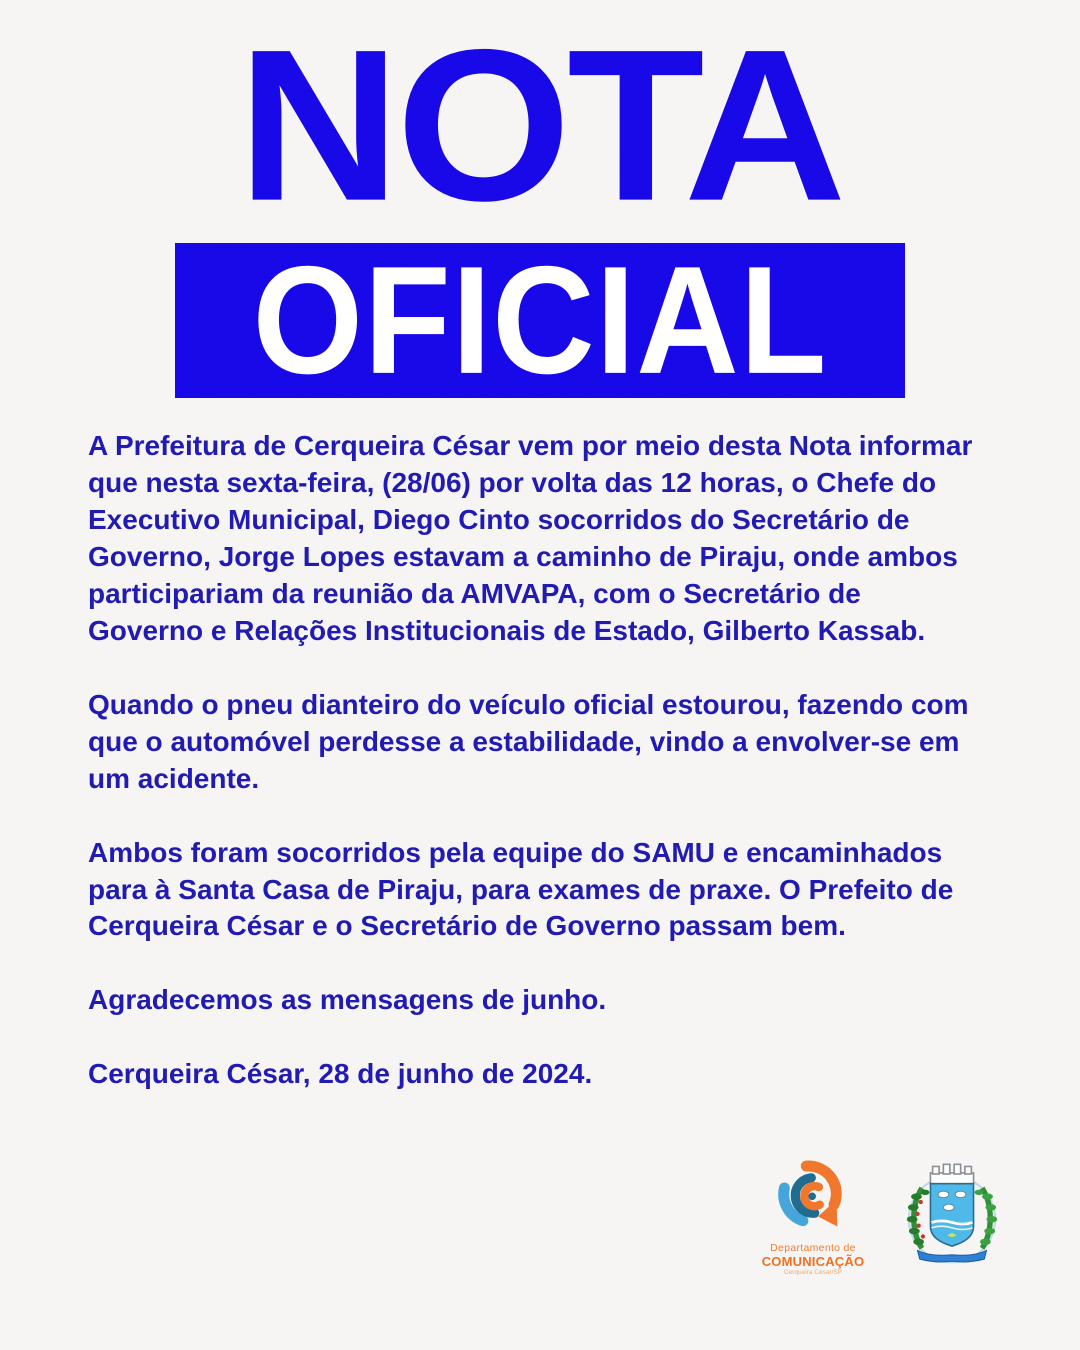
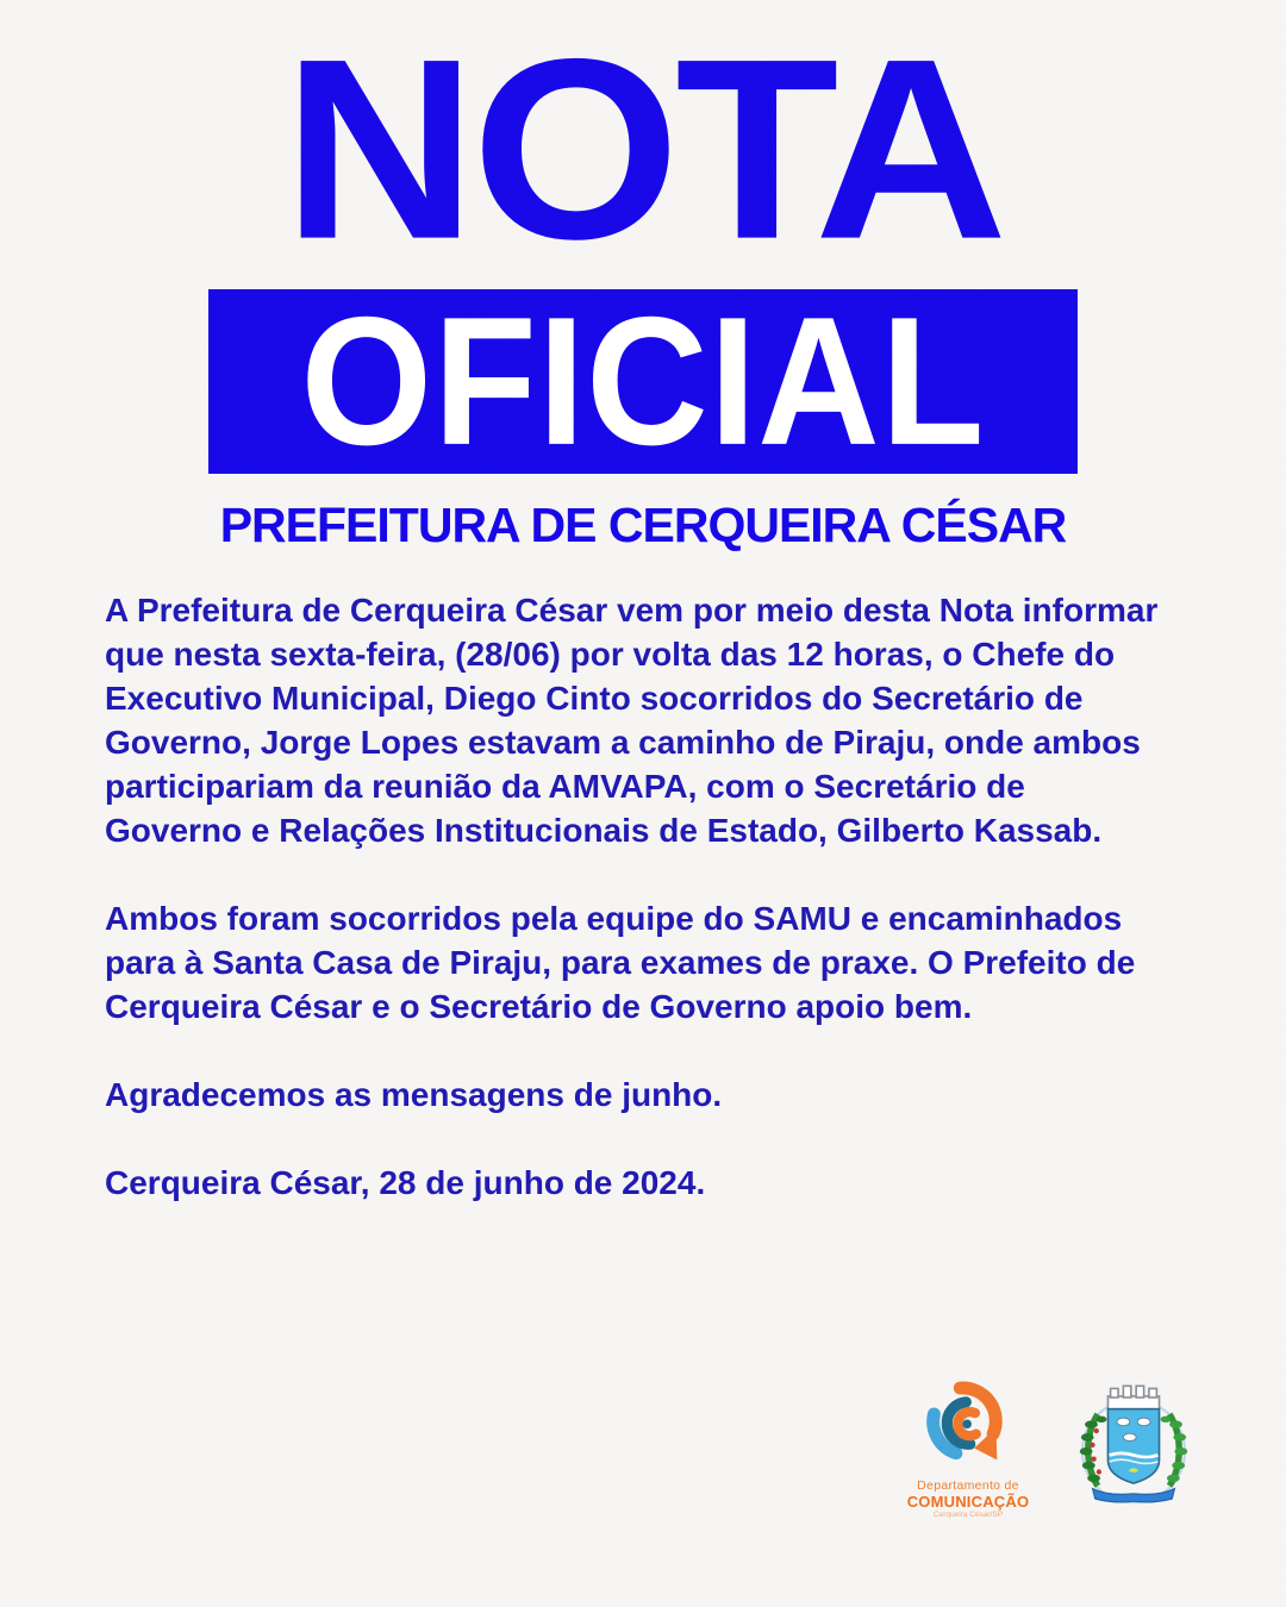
  NOTA
  OFICIAL
+ PREFEITURA DE CERQUEIRA CÉSAR
  A Prefeitura de Cerqueira César vem por meio desta Nota informar que nesta sexta-feira, (28/06) por volta das 12 horas, o Chefe do Executivo Municipal, Diego Cinto socorridos do Secretário de Governo, Jorge Lopes estavam a caminho de Piraju, onde ambos participariam da reunião da AMVAPA, com o Secretário de Governo e Relações Institucionais de Estado, Gilberto Kassab.
- Quando o pneu dianteiro do veículo oficial estourou, fazendo com que o automóvel perdesse a estabilidade, vindo a envolver-se em um acidente.
- Ambos foram socorridos pela equipe do SAMU e encaminhados para à Santa Casa de Piraju, para exames de praxe. O Prefeito de Cerqueira César e o Secretário de Governo passam bem.
+ Ambos foram socorridos pela equipe do SAMU e encaminhados para à Santa Casa de Piraju, para exames de praxe. O Prefeito de Cerqueira César e o Secretário de Governo apoio bem.
  Agradecemos as mensagens de junho.
  Cerqueira César, 28 de junho de 2024.
  Departamento de
  COMUNICAÇÃO
